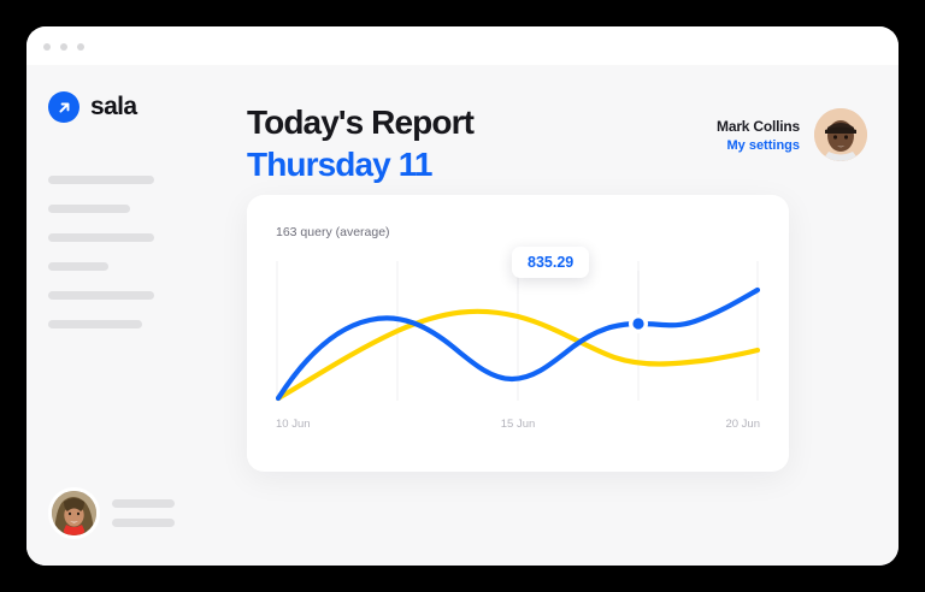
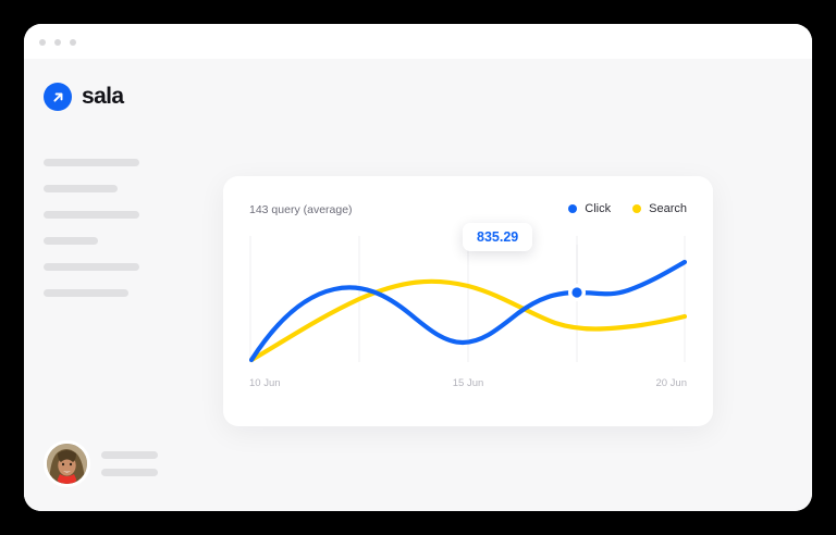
  sala
- Today's Report
- Thursday 11
- Mark Collins
- My settings
- 163 query (average)
+ 143 query (average)
+ Click
+ Search
  835.29
  10 Jun
  15 Jun
  20 Jun
